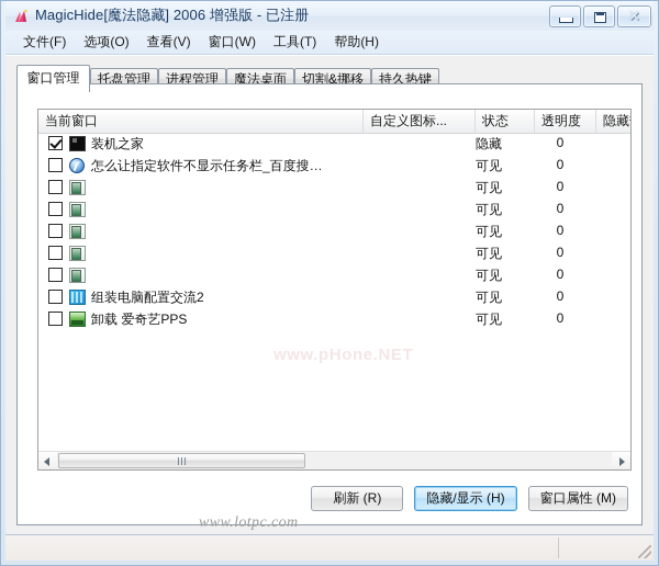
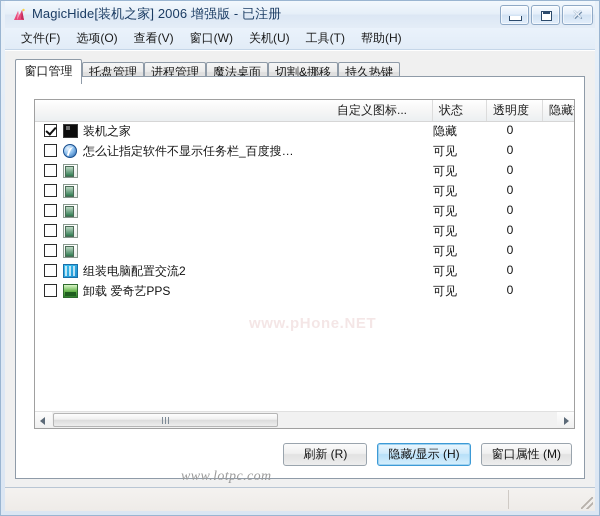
- MagicHide[魔法隐藏] 2006 增强版 - 已注册
+ MagicHide[装机之家] 2006 增强版 - 已注册
  ✕
  文件(F)
  选项(O)
  查看(V)
  窗口(W)
+ 关机(U)
  工具(T)
  帮助(H)
  窗口管理
  托盘管理
  进程管理
  魔法桌面
  切割&挪移
  持久热键
- 当前窗口
  自定义图标...
  状态
  透明度
  装机之家
  隐藏
  0
  怎么让指定软件不显示任务栏_百度搜…
  可见
  0
  可见
  0
  可见
  0
  可见
  0
  可见
  0
  可见
  0
  组装电脑配置交流2
  可见
  0
  卸载 爱奇艺PPS
  可见
  0
  www.lotpc.com
  www.pHone.NET
  刷新 (R)
  隐藏/显示 (H)
  窗口属性 (M)
